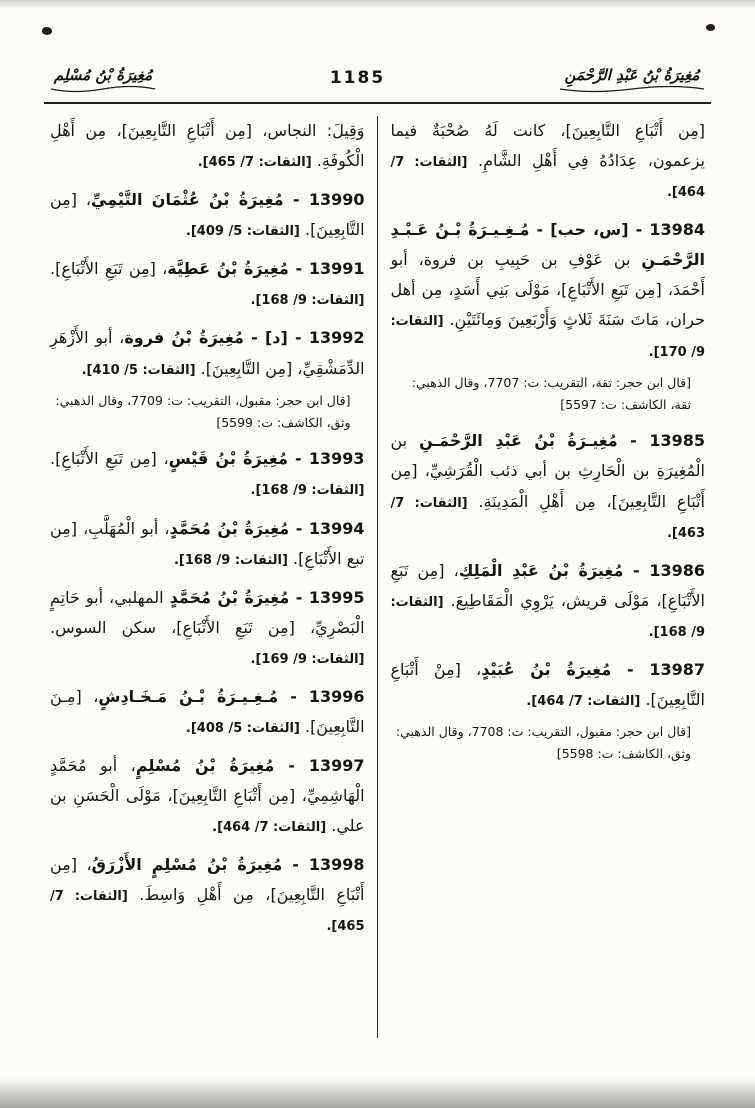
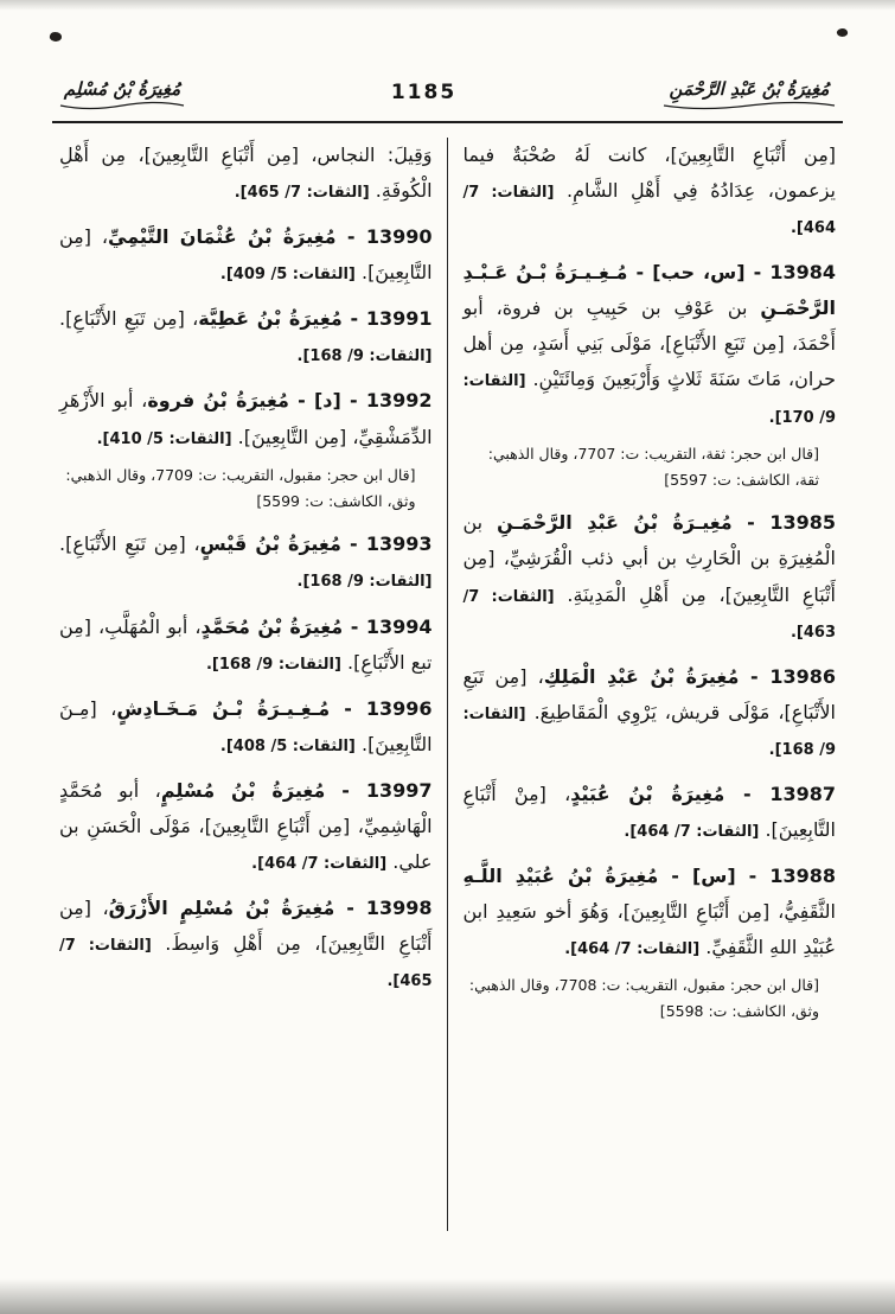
  مُغِيرَةُ بْنُ عَبْدِ الرَّحْمَنِ
  1185
  مُغِيرَةُ بْنُ مُسْلِم
  [مِن أَتْبَاعِ التَّابِعِينَ]، كانت لَهُ صُحْبَةٌ فيما يزعمون، عِدَادُهُ فِي أَهْلِ الشَّامِ. [الثقات: 7/ 464].
  13984 - [س، حب] - مُـغِـيـرَةُ بْـنُ عَـبْـدِ الرَّحْمَـنِ بن عَوْفِ بن حَبِيبِ بن فروة، أبو أَحْمَدَ، [مِن تَبَعِ الأَتْبَاعِ]، مَوْلَى بَنِي أَسَدٍ، مِن أهل حران، مَاتَ سَنَةَ ثَلاثٍ وَأَرْبَعِينَ وَمِائَتَيْنِ. [الثقات: 9/ 170].
  [قال ابن حجر: ثقة، التقريب: ت: 7707، وقال الذهبي: ثقة، الكاشف: ت: 5597]
  13985 - مُغِيـرَةُ بْنُ عَبْدِ الرَّحْمَـنِ بن الْمُغِيرَةِ بن الْحَارِثِ بن أبي ذئب الْقُرَشِيِّ، [مِن أَتْبَاعِ التَّابِعِينَ]، مِن أَهْلِ الْمَدِينَةِ. [الثقات: 7/ 463].
  13986 - مُغِيرَةُ بْنُ عَبْدِ الْمَلِكِ، [مِن تَبَعِ الأَتْبَاعِ]، مَوْلَى قريش، يَرْوِي الْمَقَاطِيعَ. [الثقات: 9/ 168].
  13987 - مُغِيرَةُ بْنُ عُبَيْدٍ، [مِنْ أَتْبَاعِ التَّابِعِينَ]. [الثقات: 7/ 464].
+ 13988 - [س] - مُغِيرَةُ بْنُ عُبَيْدِ اللَّـهِ الثَّقَفِيُّ، [مِن أَتْبَاعِ التَّابِعِينَ]، وَهُوَ أخو سَعِيدِ ابن عُبَيْدِ اللهِ الثَّقَفِيِّ. [الثقات: 7/ 464].
  [قال ابن حجر: مقبول، التقريب: ت: 7708، وقال الذهبي: وثق، الكاشف: ت: 5598]
  وَقِيلَ: النجاس، [مِن أَتْبَاعِ التَّابِعِينَ]، مِن أَهْلِ الْكُوفَةِ. [الثقات: 7/ 465].
  13990 - مُغِيرَةُ بْنُ عُثْمَانَ التَّيْمِيِّ، [مِن التَّابِعِينَ]. [الثقات: 5/ 409].
  13991 - مُغِيرَةُ بْنُ عَطِيَّة، [مِن تَبَعِ الأَتْبَاعِ]. [الثقات: 9/ 168].
  13992 - [د] - مُغِيرَةُ بْنُ فروة، أبو الأَزْهَرِ الدِّمَشْقِيِّ، [مِن التَّابِعِينَ]. [الثقات: 5/ 410].
  [قال ابن حجر: مقبول، التقريب: ت: 7709، وقال الذهبي: وثق، الكاشف: ت: 5599]
  13993 - مُغِيرَةُ بْنُ قَيْسٍ، [مِن تَبَعِ الأَتْبَاعِ]. [الثقات: 9/ 168].
  13994 - مُغِيرَةُ بْنُ مُحَمَّدٍ، أبو الْمُهَلَّبِ، [مِن تبع الأَتْبَاعِ]. [الثقات: 9/ 168].
- 13995 - مُغِيرَةُ بْنُ مُحَمَّدٍ المهلبي، أبو حَاتِمٍ الْبَصْرِيِّ، [مِن تَبَعِ الأَتْبَاعِ]، سكن السوس. [الثقات: 9/ 169].
  13996 - مُـغِـيـرَةُ بْـنُ مَـخَـادِشٍ، [مِـنَ التَّابِعِينَ]. [الثقات: 5/ 408].
  13997 - مُغِيرَةُ بْنُ مُسْلِمٍ، أبو مُحَمَّدٍ الْهَاشِمِيِّ، [مِن أَتْبَاعِ التَّابِعِينَ]، مَوْلَى الْحَسَنِ بن علي. [الثقات: 7/ 464].
  13998 - مُغِيرَةُ بْنُ مُسْلِمٍ الأَزْرَقُ، [مِن أَتْبَاعِ التَّابِعِينَ]، مِن أَهْلِ وَاسِطَ. [الثقات: 7/ 465].
